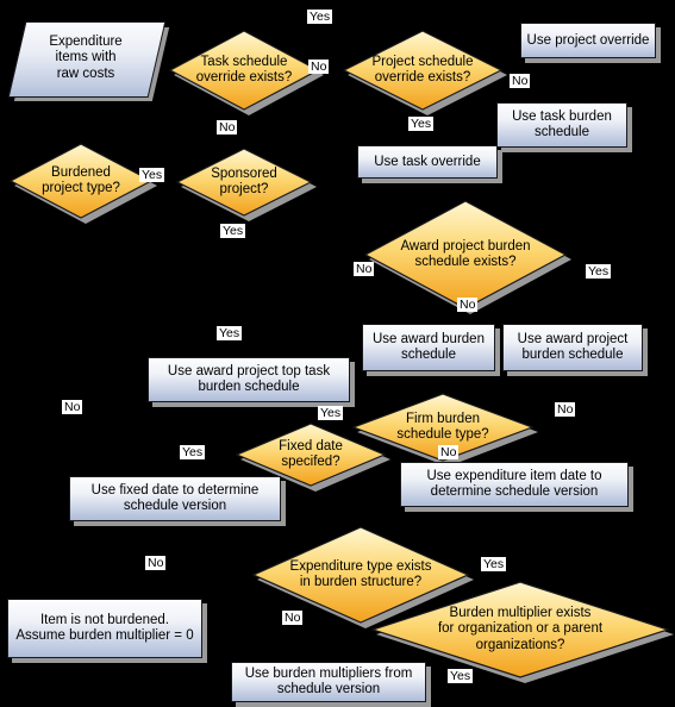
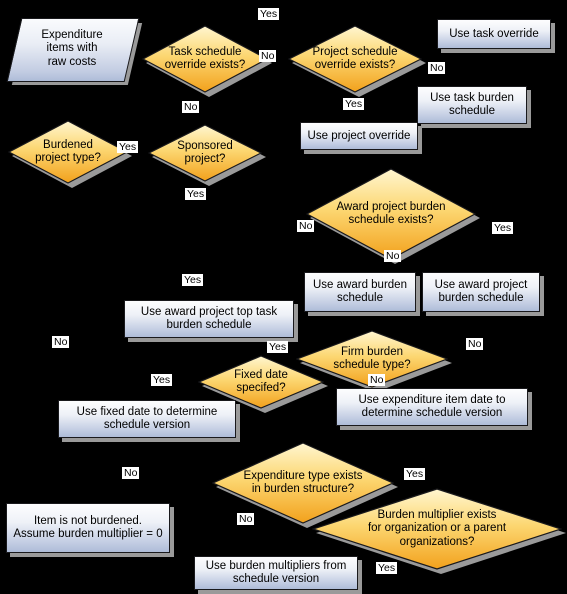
  Expenditure
  items with
  raw costs
  Task schedule
  override exists?
  Project schedule
  override exists?
- Use project override
+ Use task override
  Use task burden
  schedule
- Use task override
+ Use project override
  Burdened
  project type?
  Sponsored
  project?
  Award project burden
  schedule exists?
  Use award burden
  schedule
  Use award project
  burden schedule
  Use award project top task
  burden schedule
  Firm burden
  schedule type?
  Fixed date
  specifed?
  Use fixed date to determine
  schedule version
  Use expenditure item date to
  determine schedule version
  Expenditure type exists
  in burden structure?
  Burden multiplier exists
  for organization or a parent
  organizations?
  Item is not burdened.
  Assume burden multiplier = 0
  Use burden multipliers from
  schedule version
  Yes
  No
  No
  No
  Yes
  No
  Yes
  Yes
  No
  Yes
  No
  Yes
  No
  Yes
  No
  Yes
  No
  No
  Yes
  Yes
